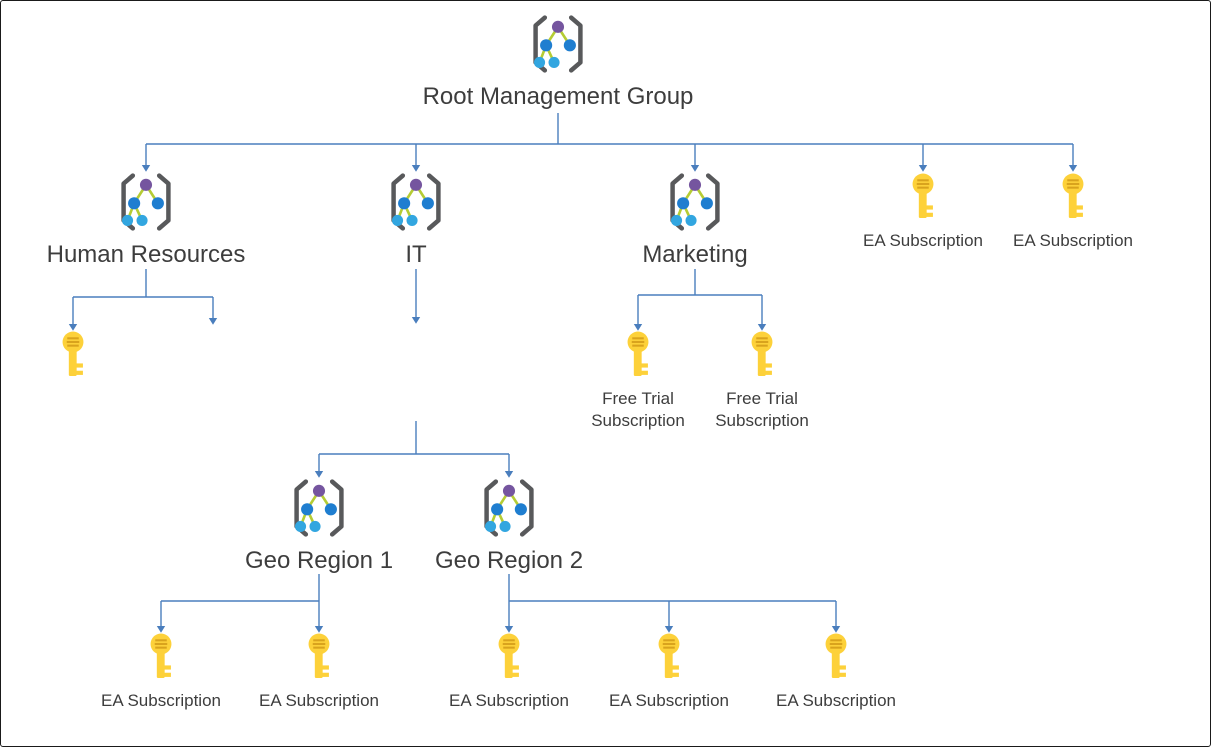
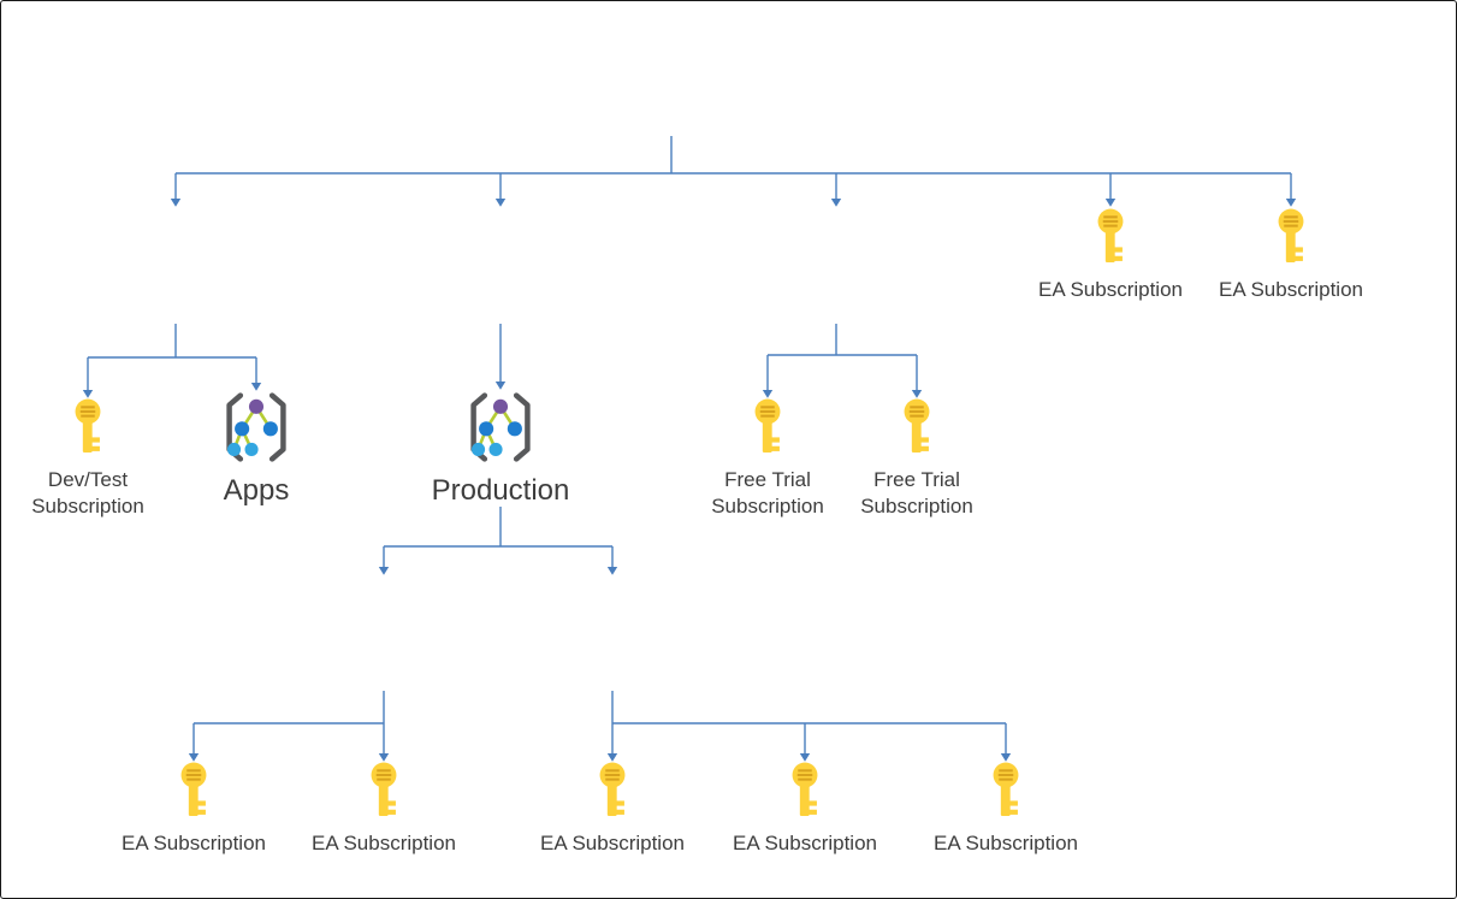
- Root Management Group
- Human Resources
- IT
- Marketing
  EA Subscription
  EA Subscription
+ Dev/Test Subscription
+ Apps
+ Production
  Free Trial Subscription
  Free Trial Subscription
- Geo Region 1
- Geo Region 2
  EA Subscription
  EA Subscription
  EA Subscription
  EA Subscription
  EA Subscription
